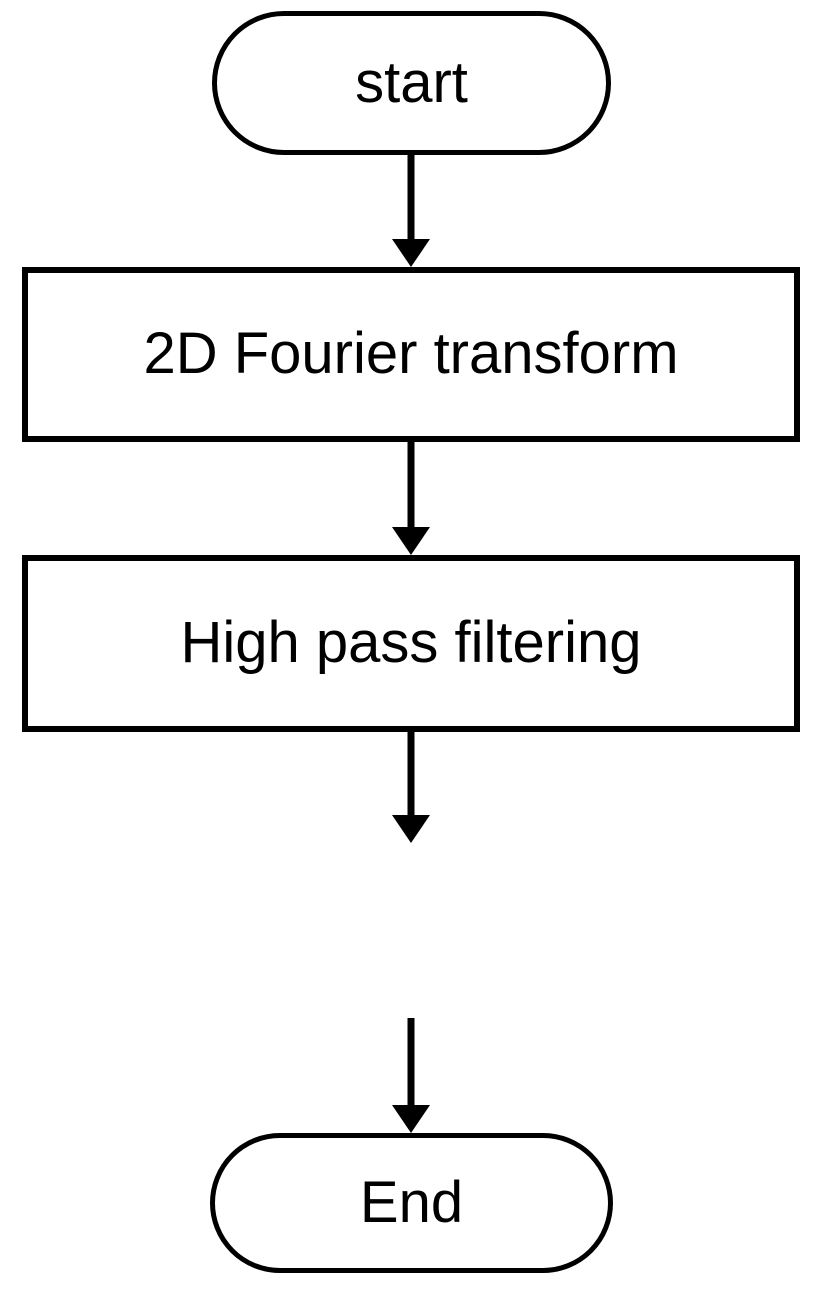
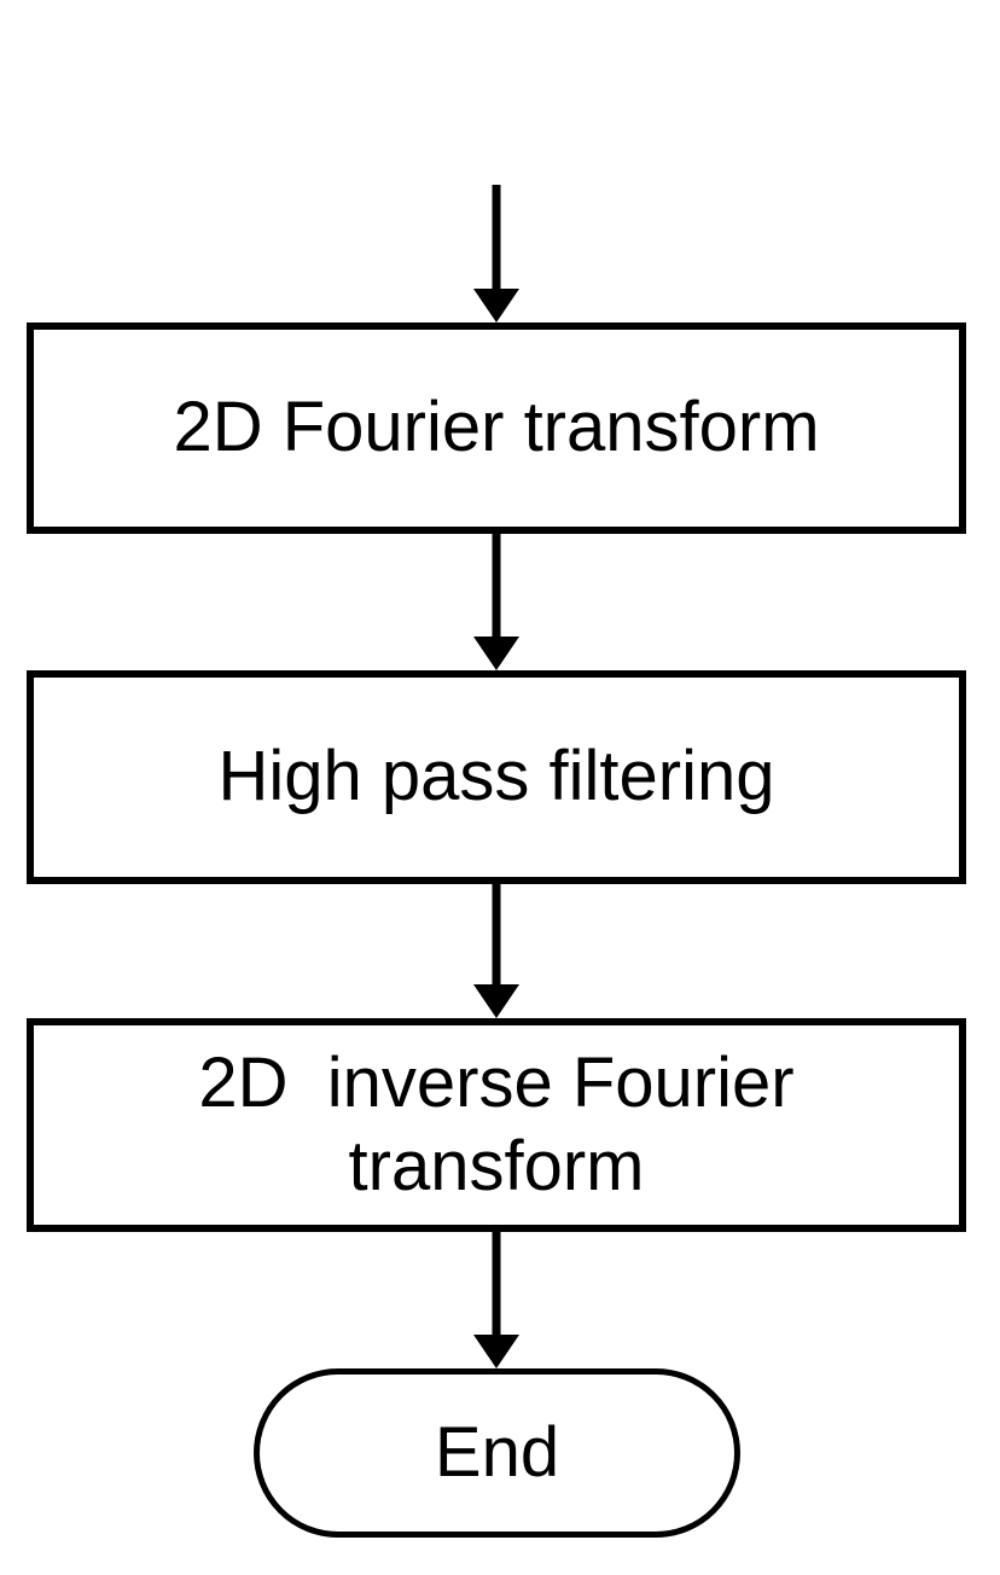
- start
  2D Fourier transform
  High pass filtering
+ 2D inverse Fourier
+ transform
  End
